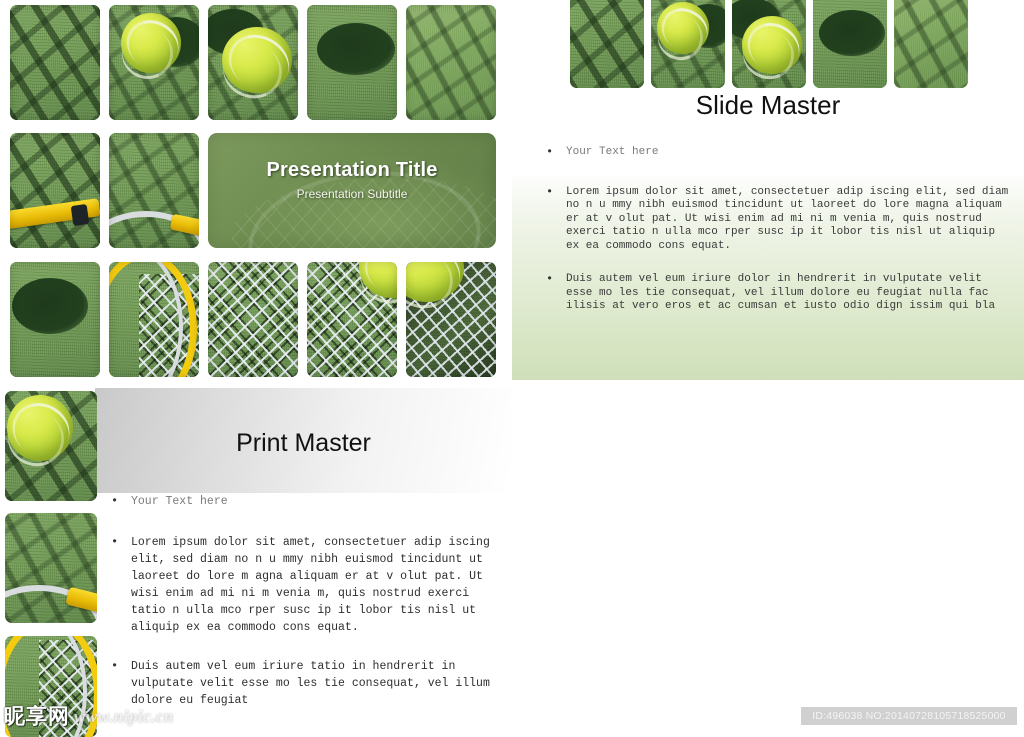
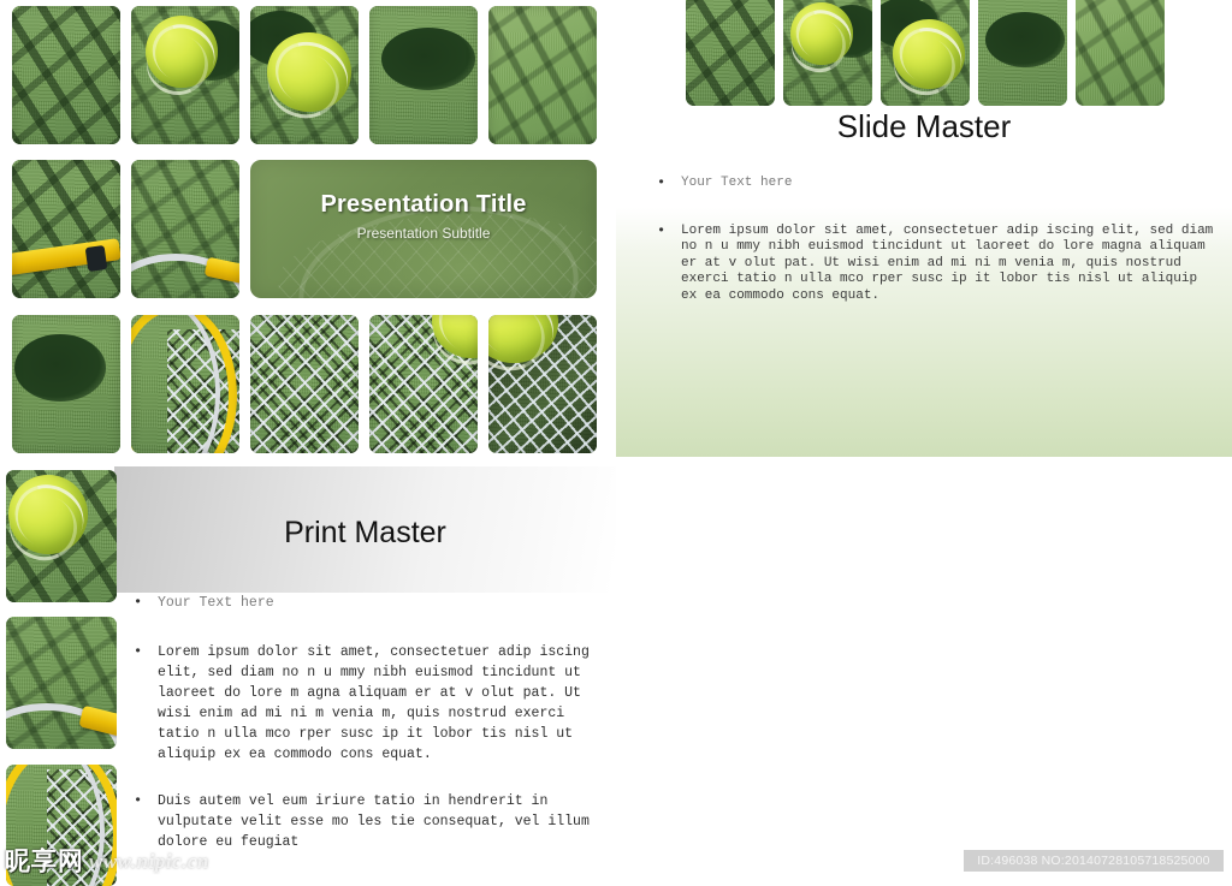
  Presentation Title
  Presentation Subtitle
  Slide Master
  Your Text here
  Lorem ipsum dolor sit amet, consectetuer adip iscing elit, sed diam no n u mmy nibh euismod tincidunt ut laoreet do lore magna aliquam er at v olut pat. Ut wisi enim ad mi ni m venia m, quis nostrud exerci tatio n ulla mco rper susc ip it lobor tis nisl ut aliquip ex ea commodo cons equat.
- Duis autem vel eum iriure dolor in hendrerit in vulputate velit esse mo les tie consequat, vel illum dolore eu feugiat nulla fac ilisis at vero eros et ac cumsan et iusto odio dign issim qui bla
  Print Master
  Your Text here
  Lorem ipsum dolor sit amet, consectetuer adip iscing elit, sed diam no n u mmy nibh euismod tincidunt ut laoreet do lore m agna aliquam er at v olut pat. Ut wisi enim ad mi ni m venia m, quis nostrud exerci tatio n ulla mco rper susc ip it lobor tis nisl ut aliquip ex ea commodo cons equat.
  Duis autem vel eum iriure tatio in hendrerit in vulputate velit esse mo les tie consequat, vel illum dolore eu feugiat
  昵享网
  www.nipic.cn
  ID:496038 NO:20140728105718525000
